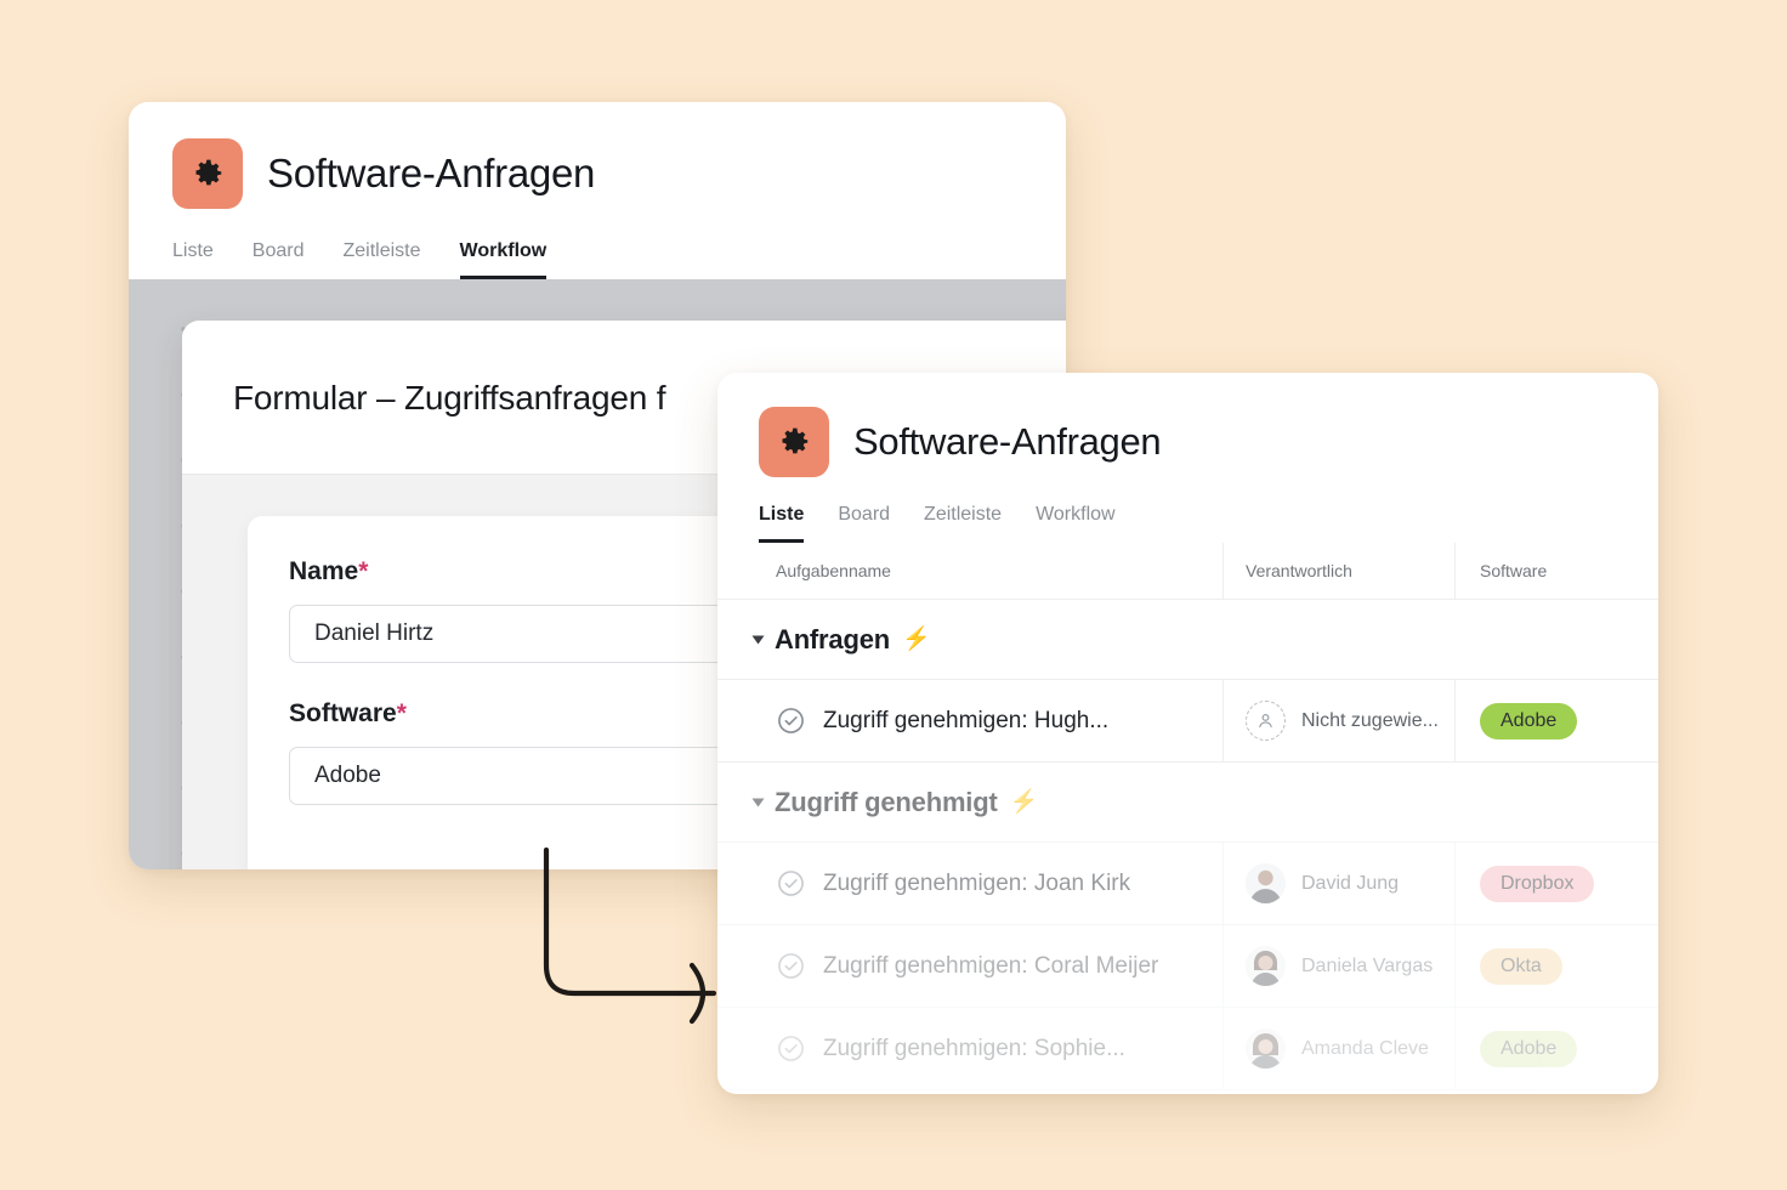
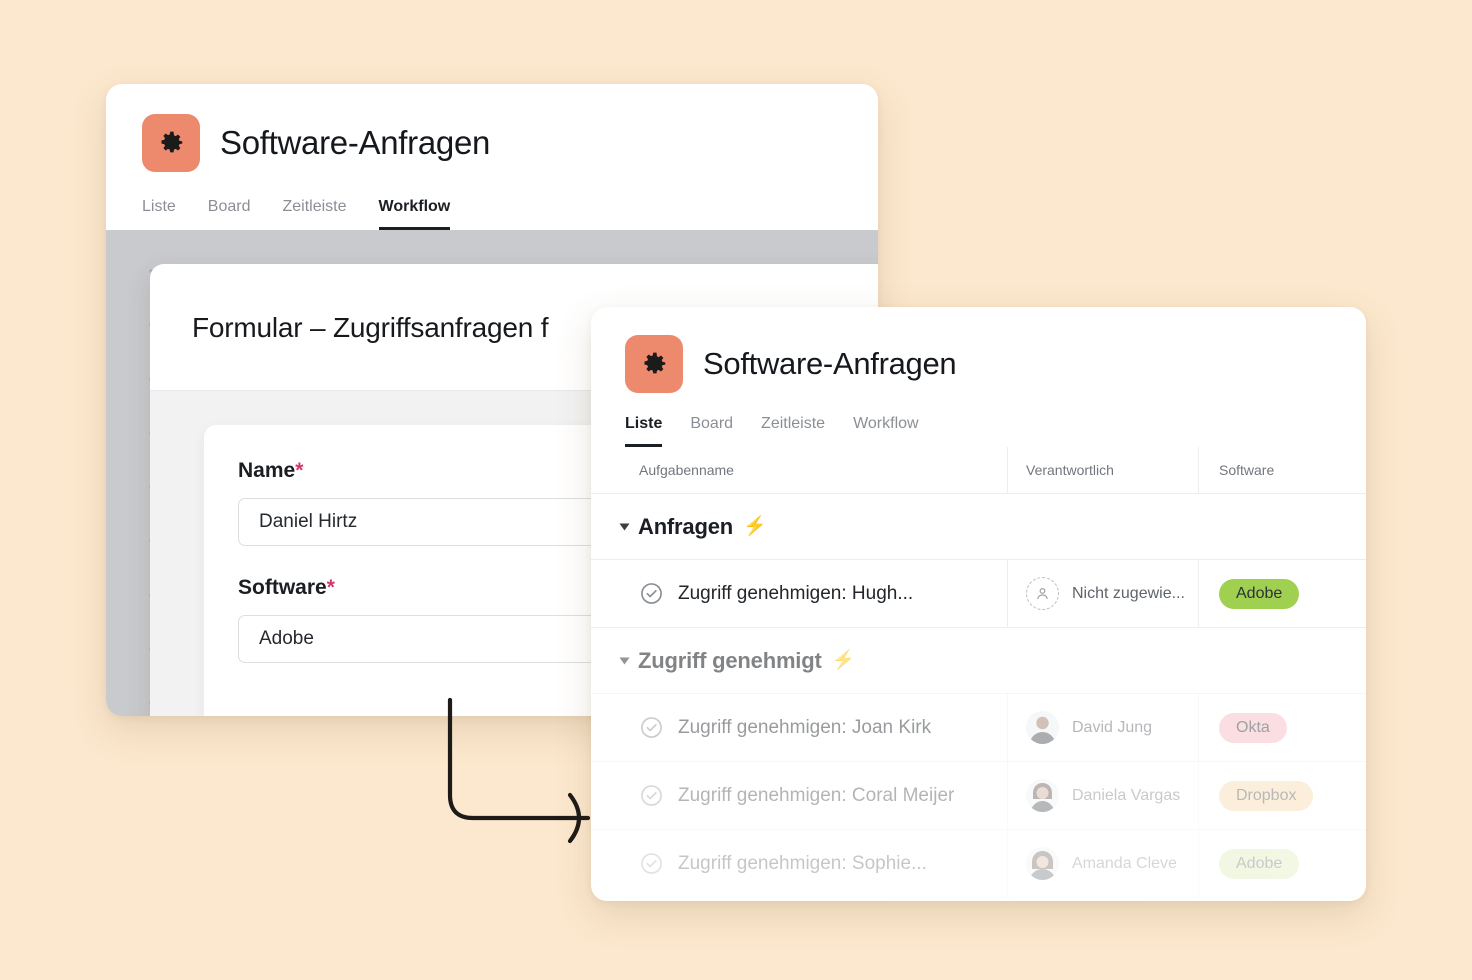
  Software-Anfragen
  Liste
  Board
  Zeitleiste
  Workflow
  Formular – Zugriffsanfragen f
  Name*
  Daniel Hirtz
  Software*
  Adobe
  Software-Anfragen
  Liste
  Board
  Zeitleiste
  Workflow
  Aufgabenname
  Verantwortlich
  Software
  Anfragen
  ⚡
  Zugriff genehmigen: Hugh...
  Nicht zugewie...
  Adobe
  Zugriff genehmigt
  ⚡
  Zugriff genehmigen: Joan Kirk
  David Jung
- Dropbox
+ Okta
  Zugriff genehmigen: Coral Meijer
  Daniela Vargas
- Okta
+ Dropbox
  Zugriff genehmigen: Sophie...
  Amanda Cleve
  Adobe
